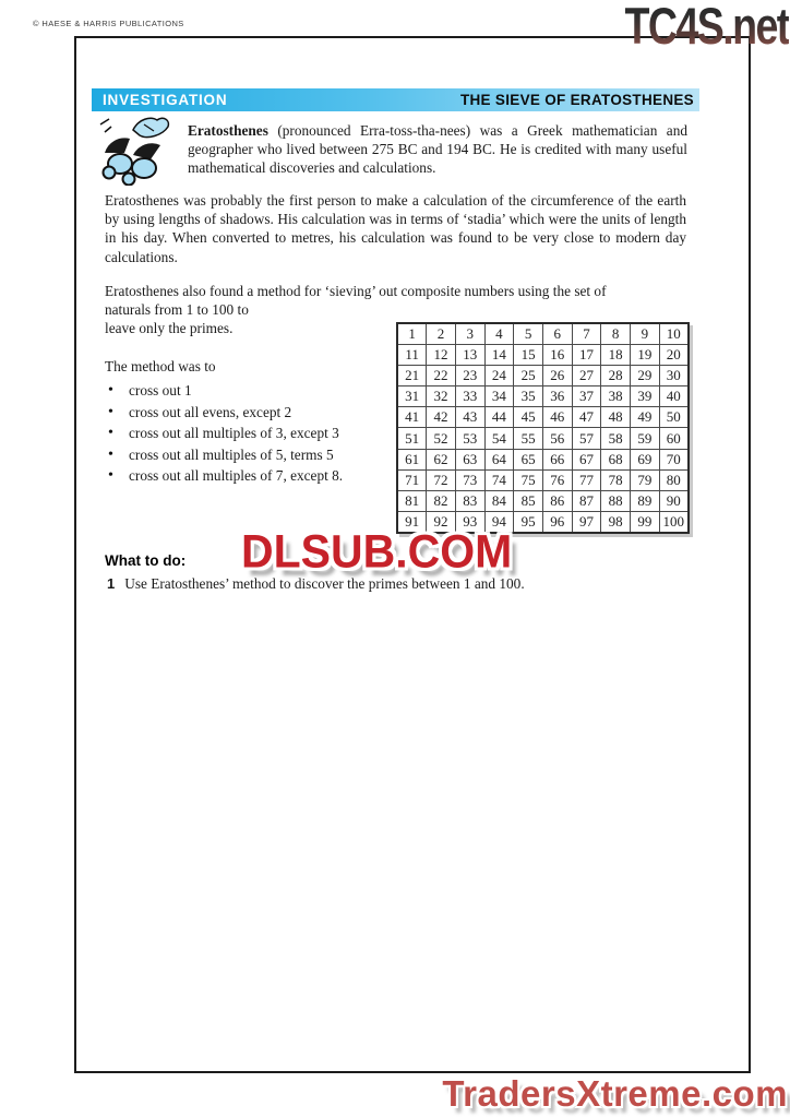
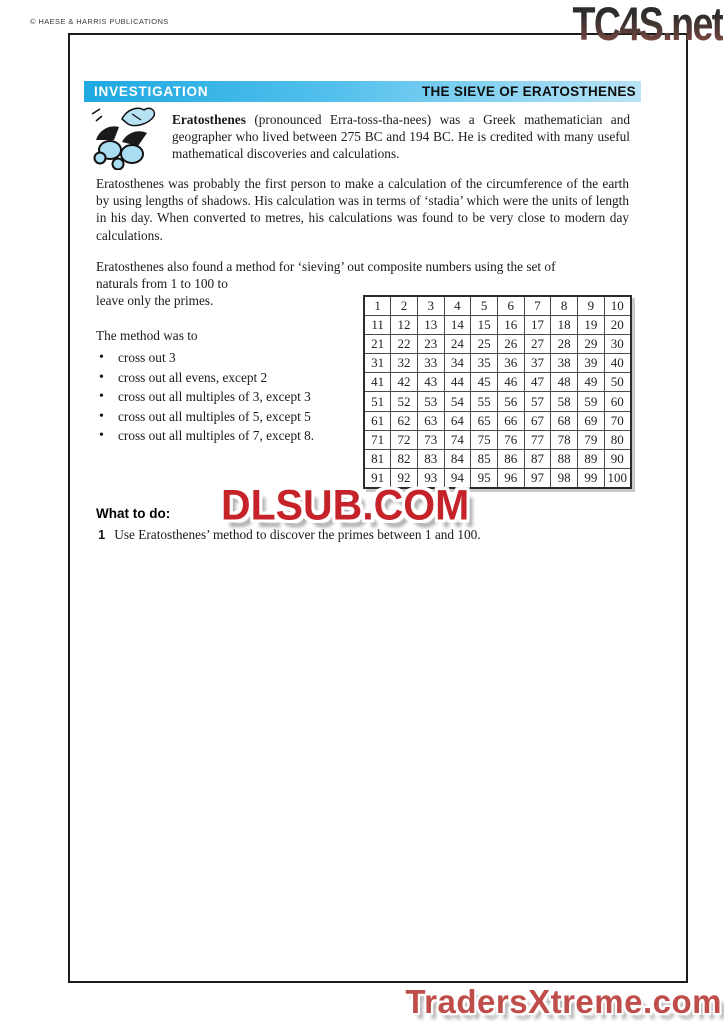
  © HAESE & HARRIS PUBLICATIONS
  TC4S.net
  INVESTIGATION
  THE SIEVE OF ERATOSTHENES
  Eratosthenes (pronounced Erra-toss-tha-nees) was a Greek mathematician and geographer who lived between 275 BC and 194 BC. He is credited with many useful mathematical discoveries and calculations.
- Eratosthenes was probably the first person to make a calculation of the circumference of the earth by using lengths of shadows. His calculation was in terms of ‘stadia’ which were the units of length in his day. When converted to metres, his calculation was found to be very close to modern day calculations.
+ Eratosthenes was probably the first person to make a calculation of the circumference of the earth by using lengths of shadows. His calculation was in terms of ‘stadia’ which were the units of length in his day. When converted to metres, his calculations was found to be very close to modern day calculations.
  Eratosthenes also found a method for ‘sieving’ out composite numbers using the set of
  naturals from 1 to 100 to
  leave only the primes.
  The method was to
- cross out 1
+ cross out 3
  cross out all evens, except 2
  cross out all multiples of 3, except 3
- cross out all multiples of 5, terms 5
+ cross out all multiples of 5, except 5
  cross out all multiples of 7, except 8.
  1	2	3	4	5	6	7	8	9	10
  11	12	13	14	15	16	17	18	19	20
  21	22	23	24	25	26	27	28	29	30
  31	32	33	34	35	36	37	38	39	40
  41	42	43	44	45	46	47	48	49	50
  51	52	53	54	55	56	57	58	59	60
  61	62	63	64	65	66	67	68	69	70
  71	72	73	74	75	76	77	78	79	80
  81	82	83	84	85	86	87	88	89	90
  91	92	93	94	95	96	97	98	99	100
  DLSUB.COM
  What to do:
  1 Use Eratosthenes’ method to discover the primes between 1 and 100.
  TradersXtreme.com
